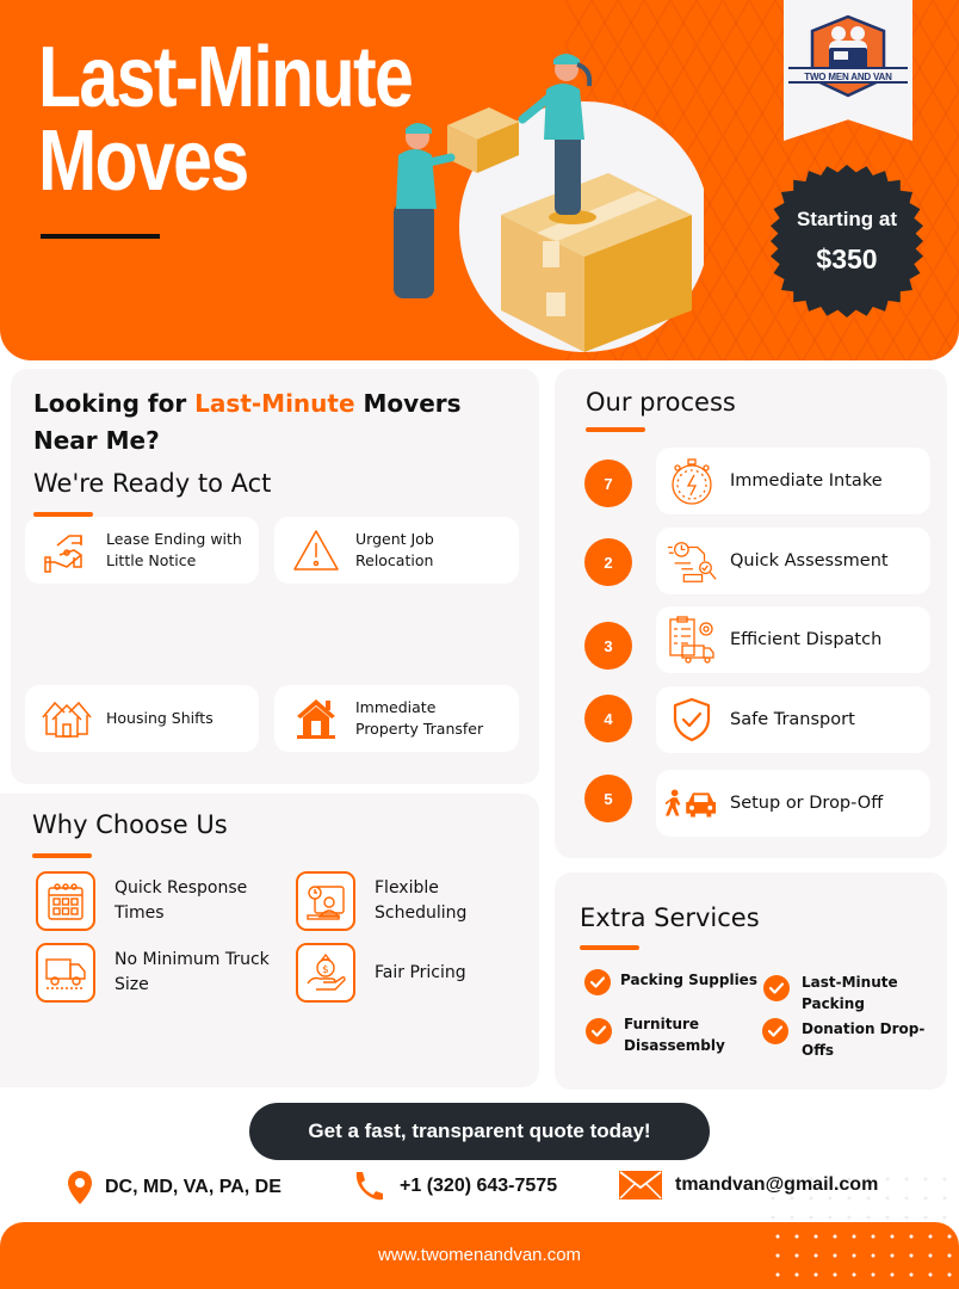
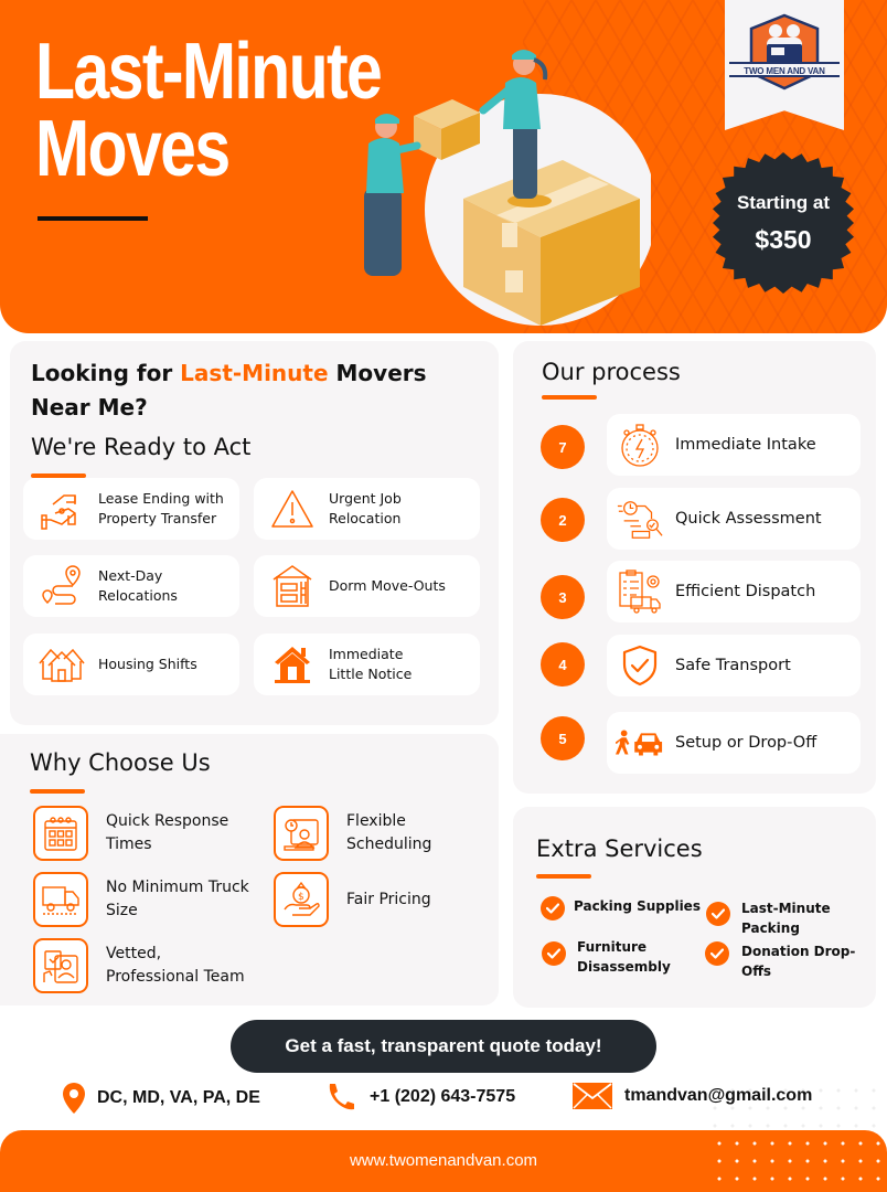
  Last-Minute
  Moves
  TWO MEN AND VAN
  Starting at
  $350
  Looking for Last-Minute Movers
  Near Me?
  We're Ready to Act
  Lease Ending with
- Little Notice
+ Property Transfer
  Urgent Job
  Relocation
+ Next-Day
+ Relocations
+ Dorm Move-Outs
  Housing Shifts
  Immediate
- Property Transfer
+ Little Notice
  Why Choose Us
  Quick Response
  Times
  Flexible
  Scheduling
  No Minimum Truck
  Size
  $
  Fair Pricing
+ Vetted,
+ Professional Team
  Our process
  7
  Immediate Intake
  2
  Quick Assessment
  3
  Efficient Dispatch
  4
  Safe Transport
  5
  Setup or Drop-Off
  Extra Services
  Packing Supplies
  Last-Minute
  Packing
  Furniture
  Disassembly
  Donation Drop-
  Offs
  Get a fast, transparent quote today!
  DC, MD, VA, PA, DE
- +1 (320) 643-7575
+ +1 (202) 643-7575
  tmandvan@gmail.com
  www.twomenandvan.com
